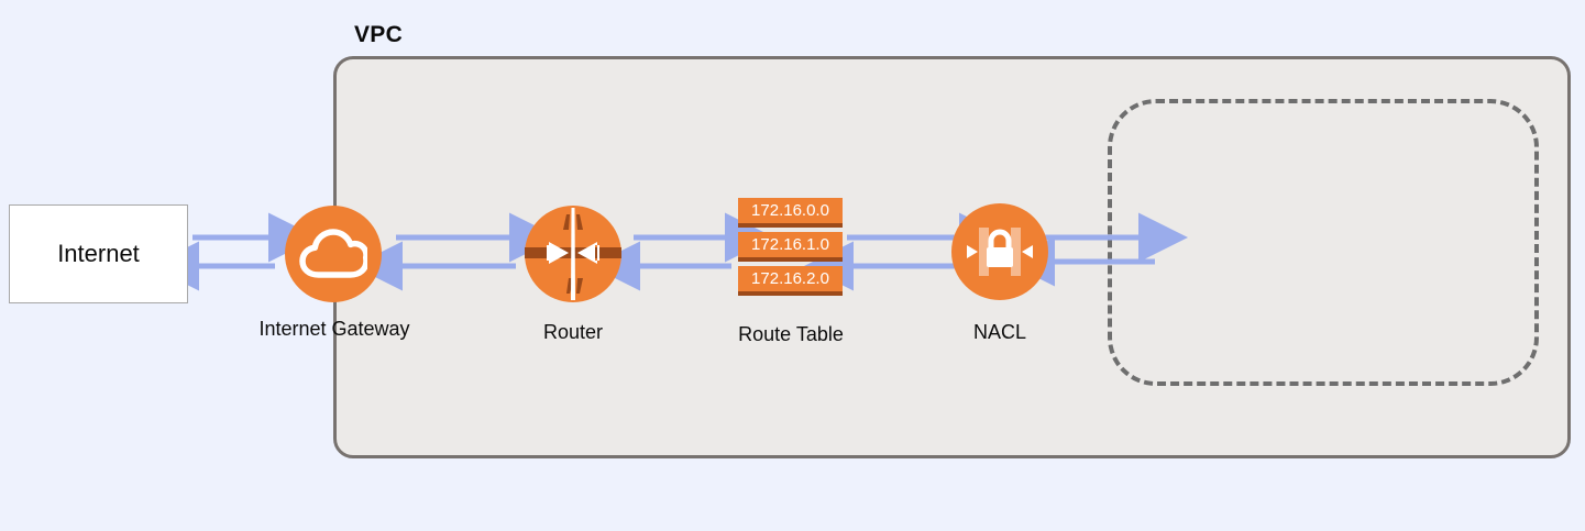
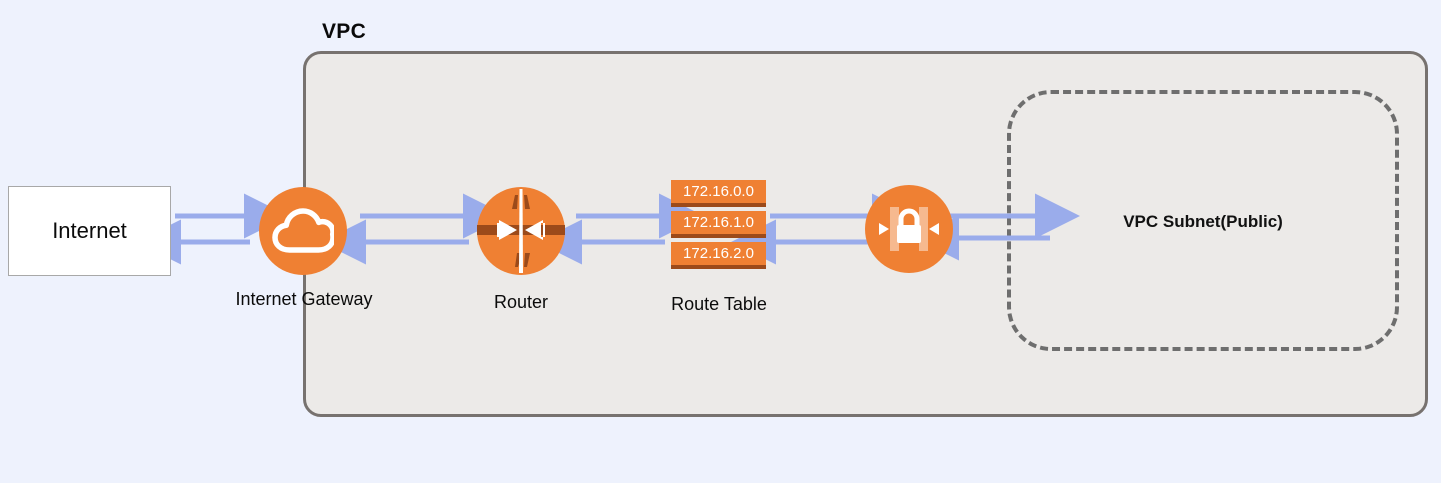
  VPC
+ VPC Subnet(Public)
  Internet
  Internet Gateway
  Router
  172.16.0.0
  172.16.1.0
  172.16.2.0
  Route Table
- NACL
